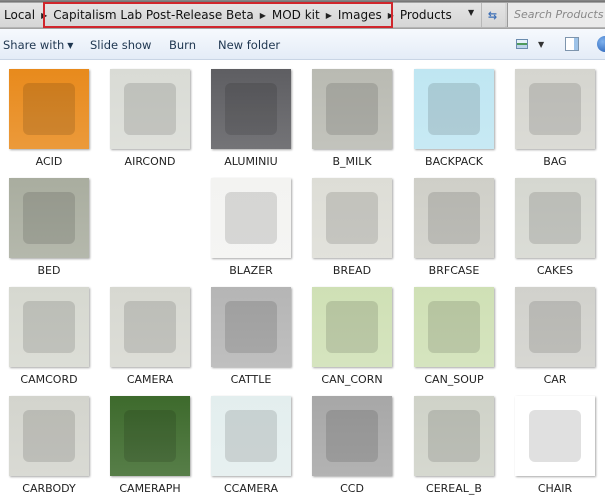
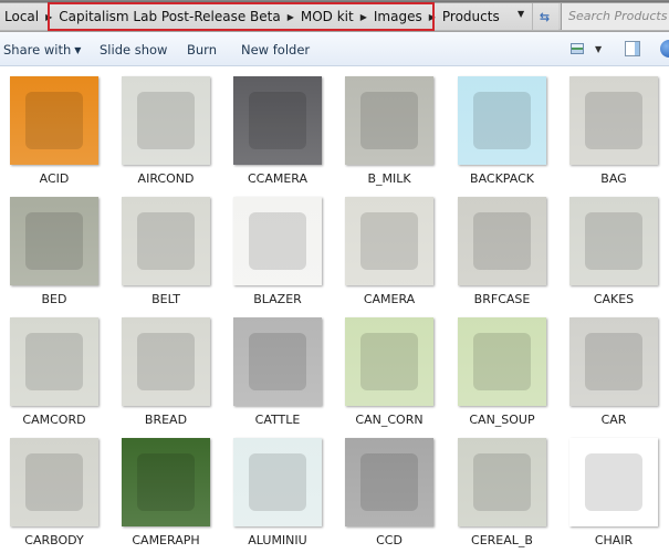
  Local
  ▶
  Capitalism Lab Post-Release Beta
  ▶
  MOD kit
  ▶
  Images
  ▶
  Products
  ▼
  ⇆
  Search Products
  Share with ▼
  Slide show
  Burn
  New folder
  ▼
  ACID
  AIRCOND
- ALUMINIU
+ CCAMERA
  B_MILK
  BACKPACK
  BAG
  BED
+ BELT
  BLAZER
- BREAD
+ CAMERA
  BRFCASE
  CAKES
  CAMCORD
- CAMERA
+ BREAD
  CATTLE
  CAN_CORN
  CAN_SOUP
  CAR
  CARBODY
  CAMERAPH
- CCAMERA
+ ALUMINIU
  CCD
  CEREAL_B
  CHAIR
